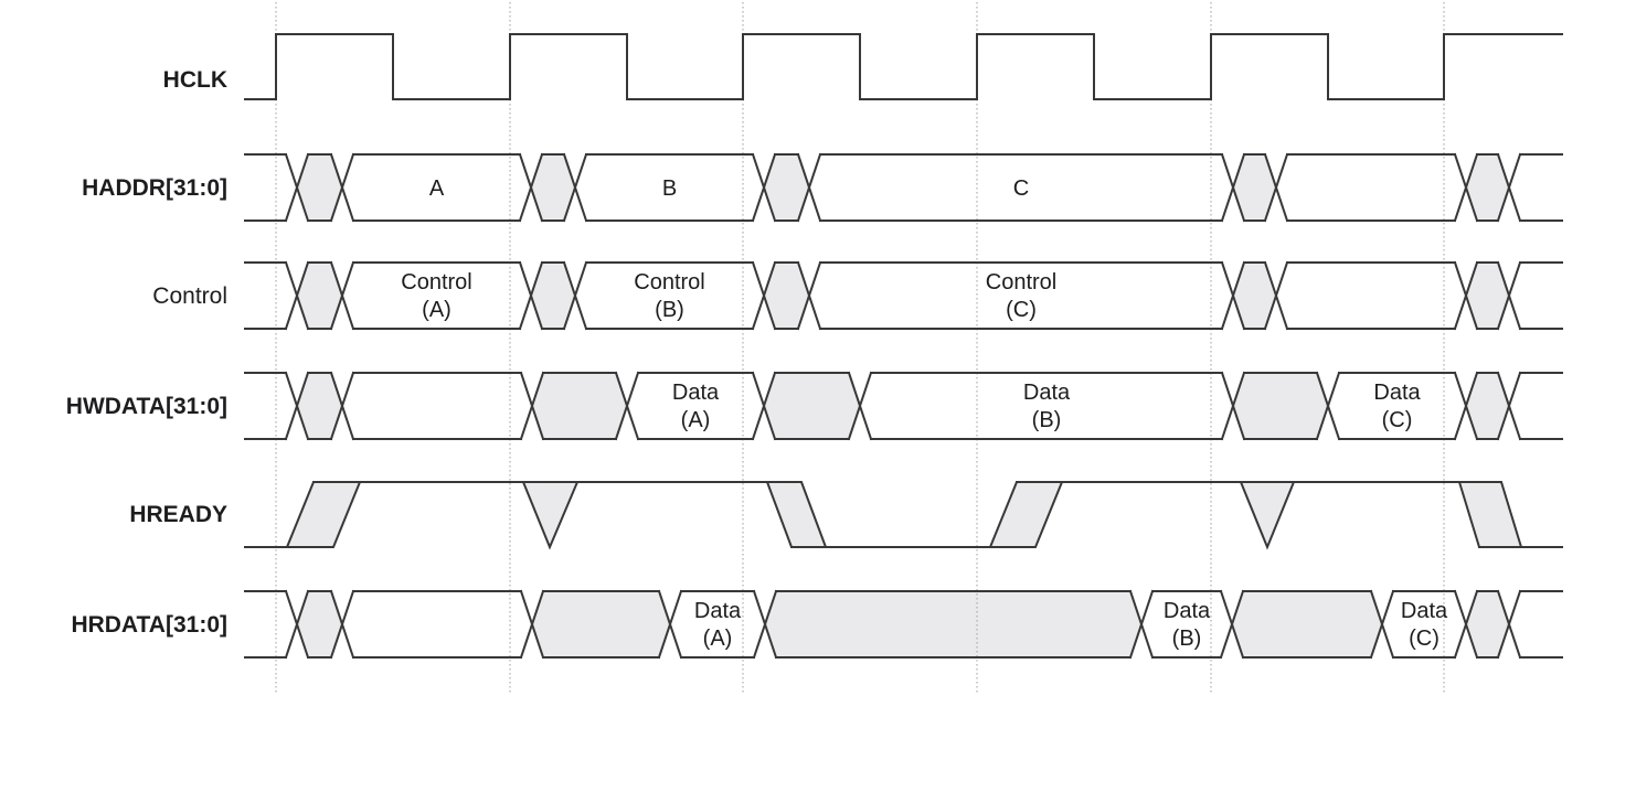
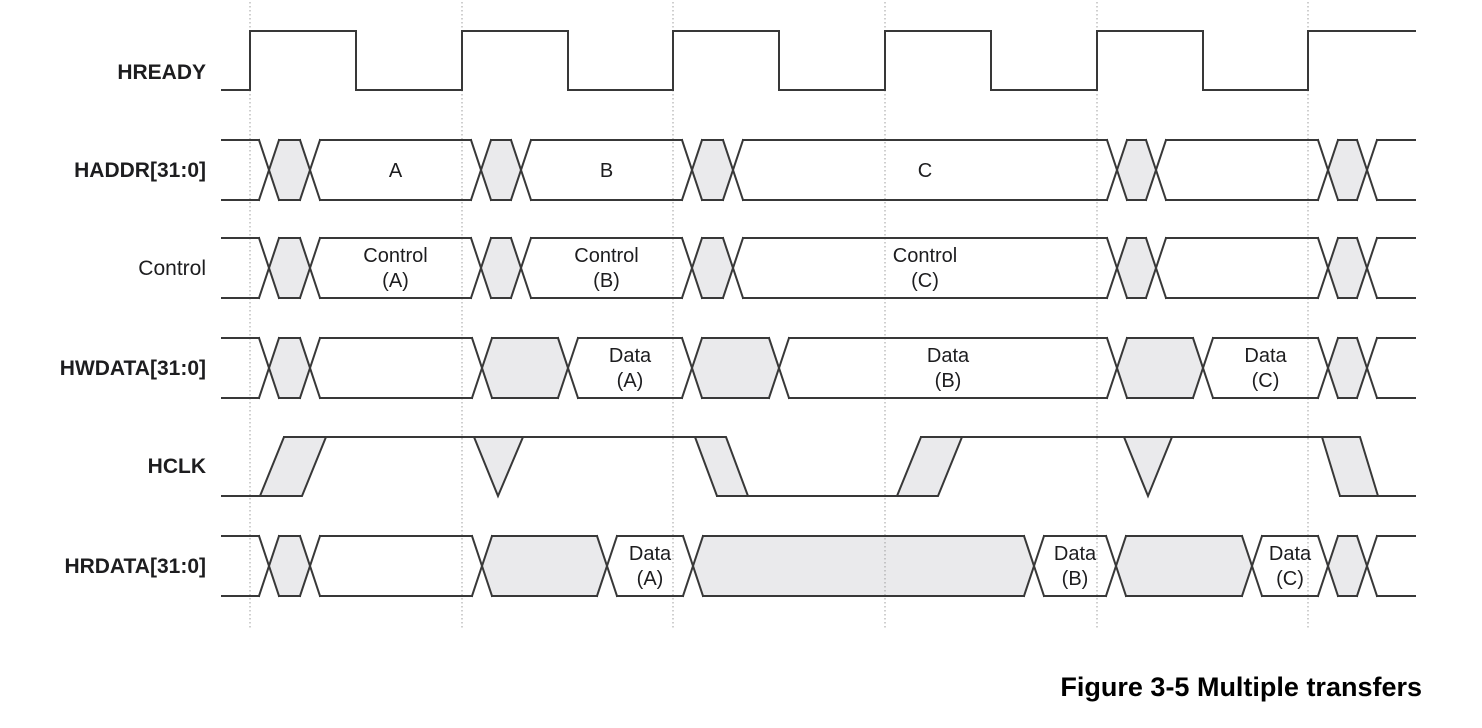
- HCLK
+ HREADY
  HADDR[31:0]
  A
  B
  C
  Control
  Control
  (A)
  Control
  (B)
  Control
  (C)
  HWDATA[31:0]
  Data
  (A)
  Data
  (B)
  Data
  (C)
- HREADY
+ HCLK
  HRDATA[31:0]
  Data
  (A)
  Data
  (B)
  Data
  (C)
+ Figure 3-5 Multiple transfers
